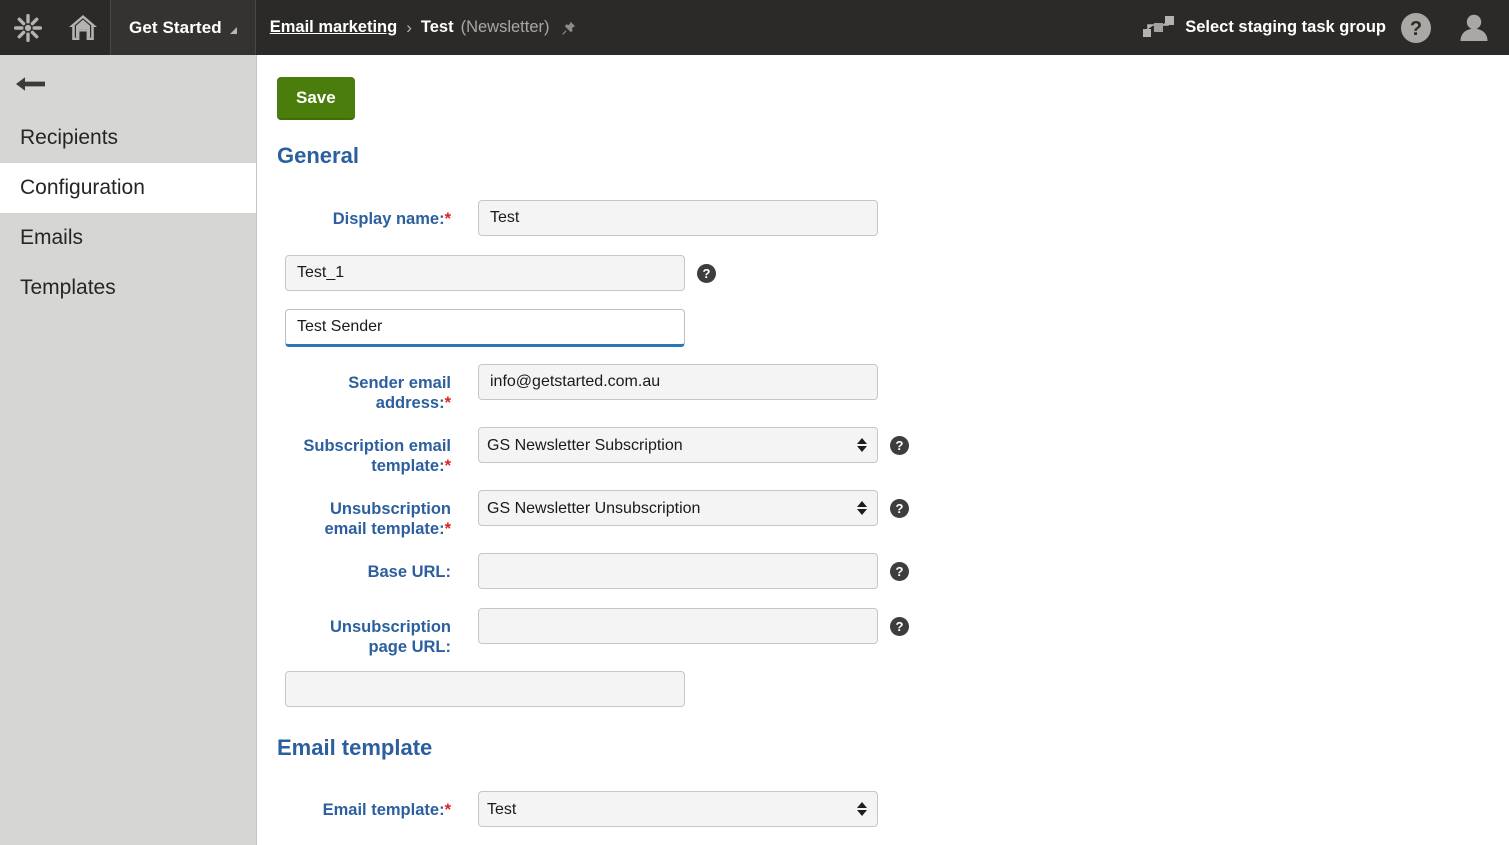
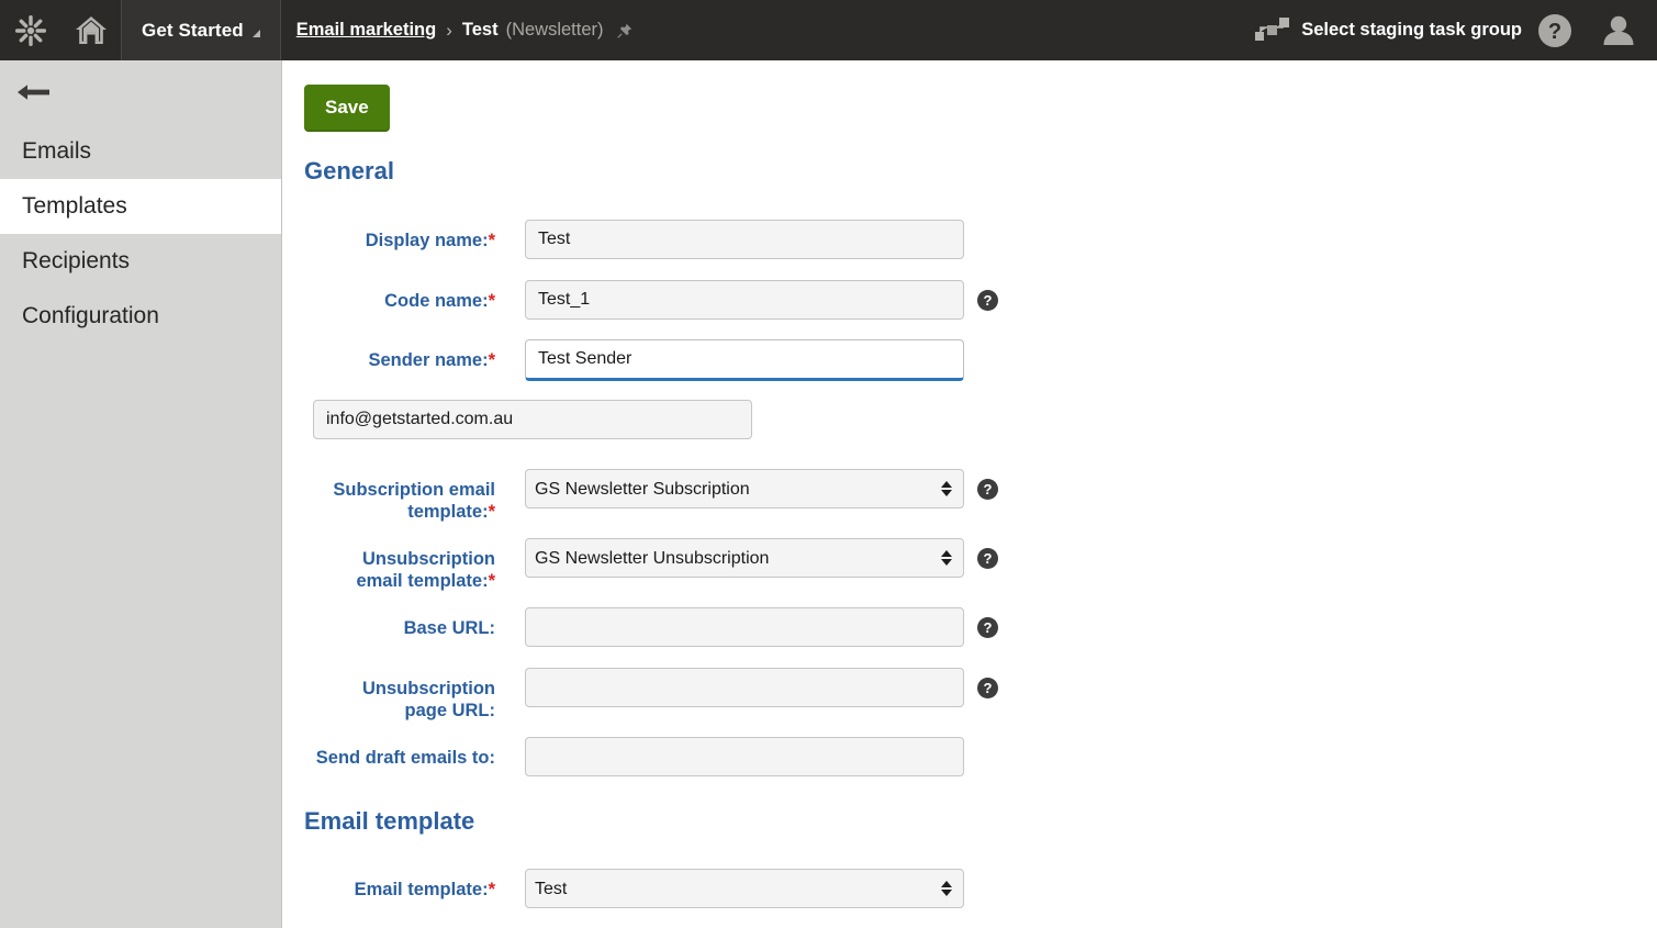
  Get Started
  Email marketing
  ›
  Test
  (Newsletter)
  Select staging task group
  ?
- Recipients
+ Emails
- Configuration
+ Templates
- Emails
+ Recipients
- Templates
+ Configuration
  Save
  General
  Display name:*
  Test
+ Code name:*
  Test_1
  ?
+ Sender name:*
  Test Sender
- Sender email
- address:*
  info@getstarted.com.au
  Subscription email
  template:*
  GS Newsletter Subscription
  ?
  Unsubscription
  email template:*
  GS Newsletter Unsubscription
  ?
  Base URL:
  ?
  Unsubscription
  page URL:
  ?
+ Send draft emails to:
  Email template
  Email template:*
  Test
